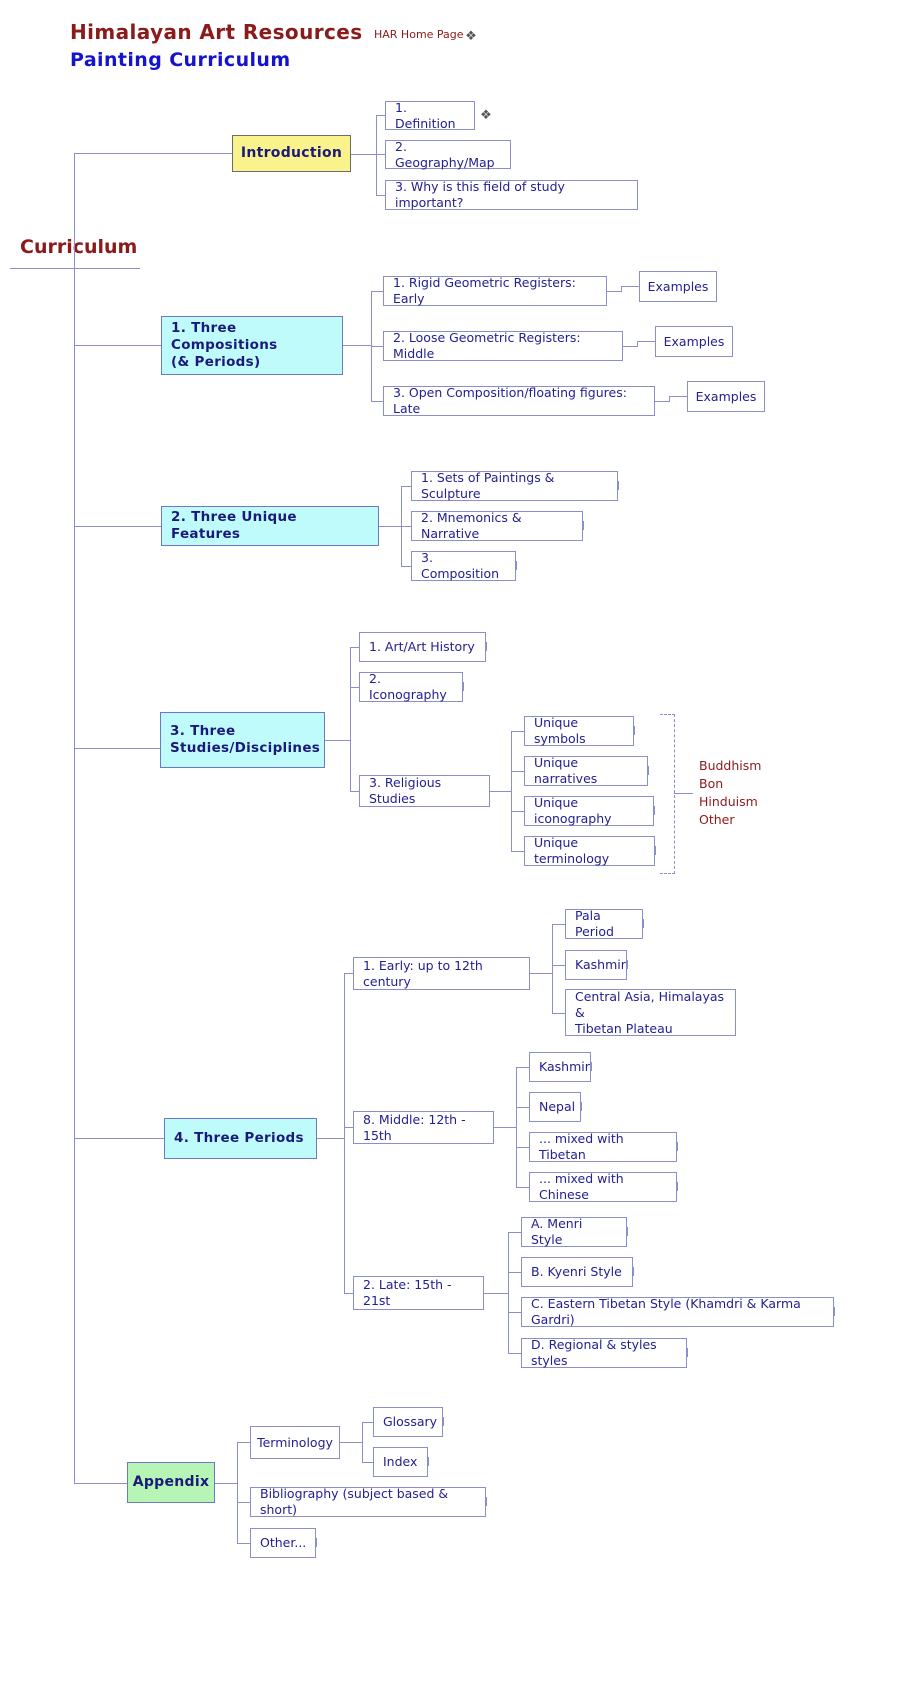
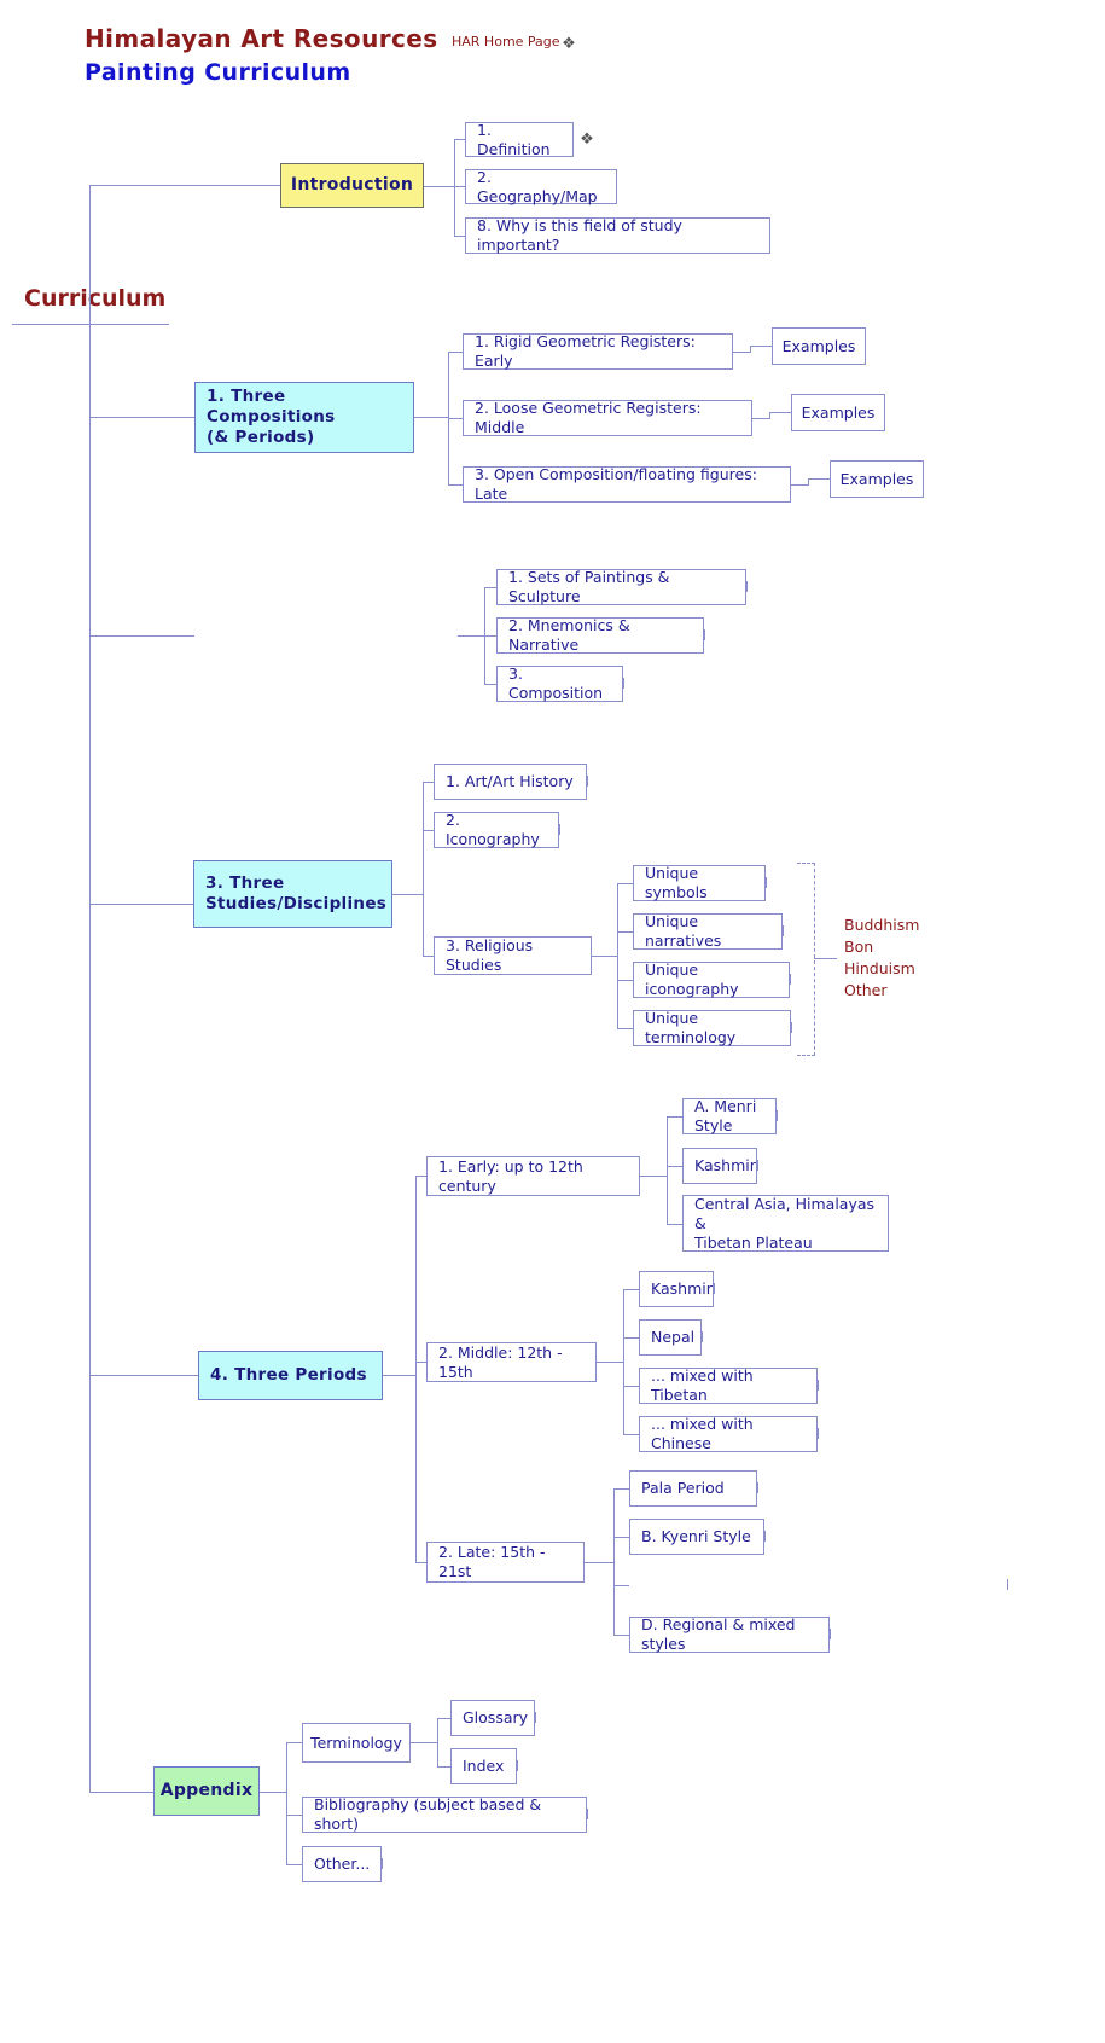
  Himalayan Art Resources
  Painting Curriculum
  HAR Home Page
  ❖
  Curriculum
  Introduction
  1. Definition
  ❖
  2. Geography/Map
- 3. Why is this field of study important?
+ 8. Why is this field of study important?
  1. Three Compositions
  (& Periods)
  1. Rigid Geometric Registers: Early
  Examples
  2. Loose Geometric Registers: Middle
  Examples
  3. Open Composition/floating figures: Late
  Examples
- 2. Three Unique Features
  1. Sets of Paintings & Sculpture
  2. Mnemonics & Narrative
  3. Composition
  3. Three
  Studies/Disciplines
  1. Art/Art History
  2. Iconography
  3. Religious Studies
  Unique symbols
  Unique narratives
  Unique iconography
  Unique terminology
  Buddhism
  Bon
  Hinduism
  Other
  4. Three Periods
  1. Early: up to 12th century
- Pala Period
+ A. Menri Style
  Kashmir
  Central Asia, Himalayas &
  Tibetan Plateau
- 8. Middle: 12th - 15th
+ 2. Middle: 12th - 15th
  Kashmir
  Nepal
  ... mixed with Tibetan
  ... mixed with Chinese
  2. Late: 15th - 21st
- A. Menri Style
+ Pala Period
  B. Kyenri Style
- C. Eastern Tibetan Style (Khamdri & Karma Gardri)
- D. Regional & styles styles
+ D. Regional & mixed styles
  Appendix
  Terminology
  Glossary
  Index
  Bibliography (subject based & short)
  Other...
